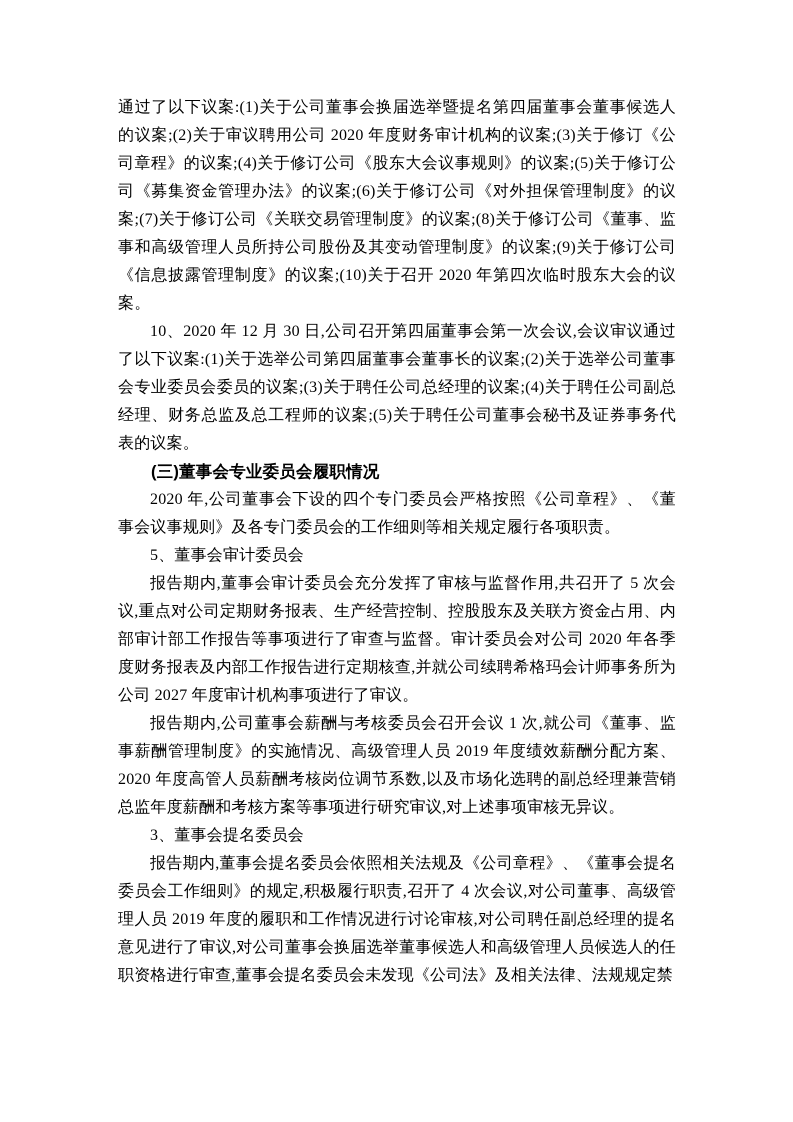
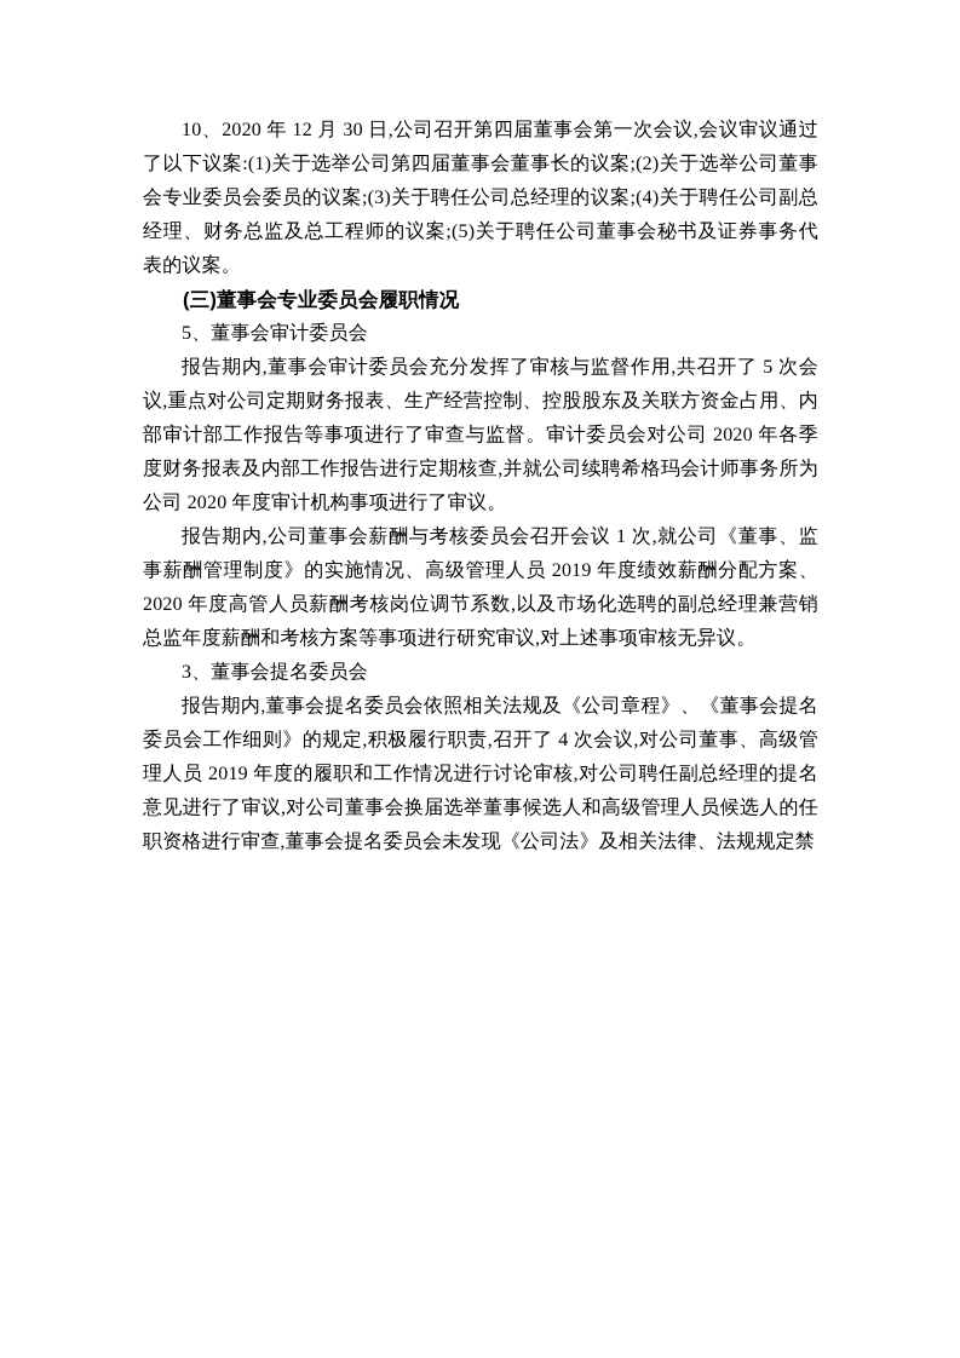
- 通过了以下议案:(1)关于公司董事会换届选举暨提名第四届董事会董事候选人的议案;(2)关于审议聘用公司 2020 年度财务审计机构的议案;(3)关于修订《公司章程》的议案;(4)关于修订公司《股东大会议事规则》的议案;(5)关于修订公司《募集资金管理办法》的议案;(6)关于修订公司《对外担保管理制度》的议案;(7)关于修订公司《关联交易管理制度》的议案;(8)关于修订公司《董事、监事和高级管理人员所持公司股份及其变动管理制度》的议案;(9)关于修订公司《信息披露管理制度》的议案;(10)关于召开 2020 年第四次临时股东大会的议案。
  10、2020 年 12 月 30 日,公司召开第四届董事会第一次会议,会议审议通过了以下议案:(1)关于选举公司第四届董事会董事长的议案;(2)关于选举公司董事会专业委员会委员的议案;(3)关于聘任公司总经理的议案;(4)关于聘任公司副总经理、财务总监及总工程师的议案;(5)关于聘任公司董事会秘书及证券事务代表的议案。
  (三)董事会专业委员会履职情况
- 2020 年,公司董事会下设的四个专门委员会严格按照《公司章程》、《董事会议事规则》及各专门委员会的工作细则等相关规定履行各项职责。
  5、董事会审计委员会
- 报告期内,董事会审计委员会充分发挥了审核与监督作用,共召开了 5 次会议,重点对公司定期财务报表、生产经营控制、控股股东及关联方资金占用、内部审计部工作报告等事项进行了审查与监督。审计委员会对公司 2020 年各季度财务报表及内部工作报告进行定期核查,并就公司续聘希格玛会计师事务所为公司 2027 年度审计机构事项进行了审议。
+ 报告期内,董事会审计委员会充分发挥了审核与监督作用,共召开了 5 次会议,重点对公司定期财务报表、生产经营控制、控股股东及关联方资金占用、内部审计部工作报告等事项进行了审查与监督。审计委员会对公司 2020 年各季度财务报表及内部工作报告进行定期核查,并就公司续聘希格玛会计师事务所为公司 2020 年度审计机构事项进行了审议。
  报告期内,公司董事会薪酬与考核委员会召开会议 1 次,就公司《董事、监事薪酬管理制度》的实施情况、高级管理人员 2019 年度绩效薪酬分配方案、2020 年度高管人员薪酬考核岗位调节系数,以及市场化选聘的副总经理兼营销总监年度薪酬和考核方案等事项进行研究审议,对上述事项审核无异议。
  3、董事会提名委员会
  报告期内,董事会提名委员会依照相关法规及《公司章程》、《董事会提名委员会工作细则》的规定,积极履行职责,召开了 4 次会议,对公司董事、高级管理人员 2019 年度的履职和工作情况进行讨论审核,对公司聘任副总经理的提名意见进行了审议,对公司董事会换届选举董事候选人和高级管理人员候选人的任职资格进行审查,董事会提名委员会未发现《公司法》及相关法律、法规规定禁
